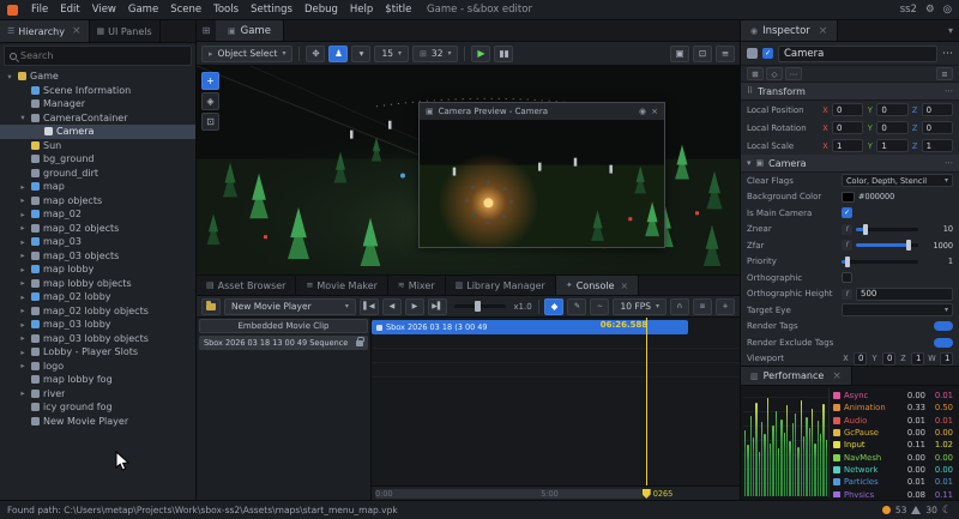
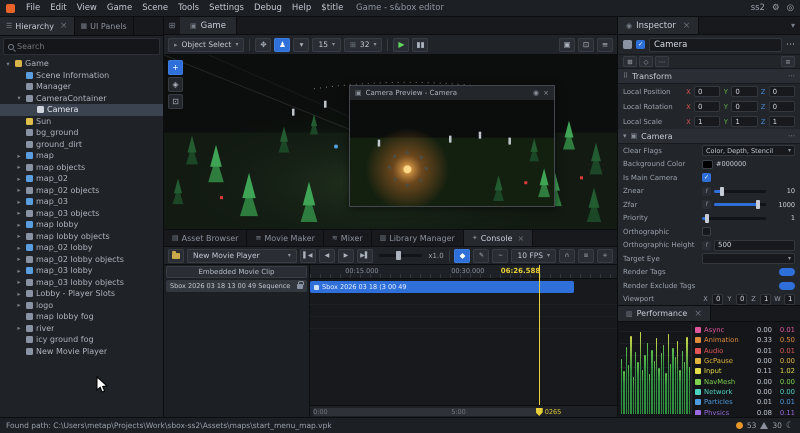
  File
  Edit
  View
  Game
  Scene
  Tools
  Settings
  Debug
  Help
  $title
  Game - s&box editor
  ss2
  ⚙
  ◎
  ☰
  Hierarchy
  ×
  ▦
  UI Panels
  Search
  ▾
  Game
  Scene Information
  Manager
  ▾
  CameraContainer
  Camera
  Sun
  bg_ground
  ground_dirt
  ▸
  map
  ▸
  map objects
  ▸
  map_02
  ▸
  map_02 objects
  ▸
  map_03
  ▸
  map_03 objects
  ▸
  map lobby
  ▸
  map lobby objects
  ▸
  map_02 lobby
  ▸
  map_02 lobby objects
  ▸
  map_03 lobby
  ▸
  map_03 lobby objects
  ▸
  Lobby - Player Slots
  ▸
  logo
  map lobby fog
  ▸
  river
  icy ground fog
  New Movie Player
  ⊞
  ▣
  Game
  ▸
  Object Select
  ✥
  ♟
  ▾
  15
  ⊞
  32
  ▶
  ▮▮
  ▣
  ⊡
  ≡
  +
  ◈
  ⊡
  ▣
  Camera Preview - Camera
  ◉
  ×
  ▤
  Asset Browser
  ≡
  Movie Maker
  ≋
  Mixer
  ▥
  Library Manager
  ✦
  Console
  ×
  New Movie Player
  x1.0
  ◆
  10 FPS
  Embedded Movie Clip
  Sbox 2026 03 18 13 00 49 Sequence
+ 00:15.000
+ 00:30.000
  Sbox 2026 03 18 (3 00 49
  06:26.588
  0265
  0:00
  5:00
  ◉
  Inspector
  ×
  ▾
  Camera
  ⋯
  ⊞
  ◇
  ⋯
  ≡
  ⠿
  Transform
  ⋯
  Local Position
  X
  0
  Y
  0
  Z
  0
  Local Rotation
  X
  0
  Y
  0
  Z
  0
  Local Scale
  X
  1
  Y
  1
  Z
  1
  ▾
  ▣
  Camera
  ⋯
  Clear Flags
  Color, Depth, Stencil
  Background Color
  #000000
  Is Main Camera
  Znear
  10
  Zfar
  1000
  Priority
  1
  Orthographic
  Orthographic Height
  500
  Target Eye
  Render Tags
  Render Exclude Tags
  Viewport
  X
  0
  Y
  0
  Z
  1
  W
  1
  ▥
  Performance
  ×
  Async
  0.00
  0.01
  Animation
  0.33
  0.50
  Audio
  0.01
  0.01
  GcPause
  0.00
  0.00
  Input
  0.11
  1.02
  NavMesh
  0.00
  0.00
  Network
  0.00
  0.00
  Particles
  0.01
  0.01
  Physics
  0.08
  0.11
  Found path: C:\Users\metap\Projects\Work\sbox-ss2\Assets\maps\start_menu_map.vpk
  53
  30
  ☾
